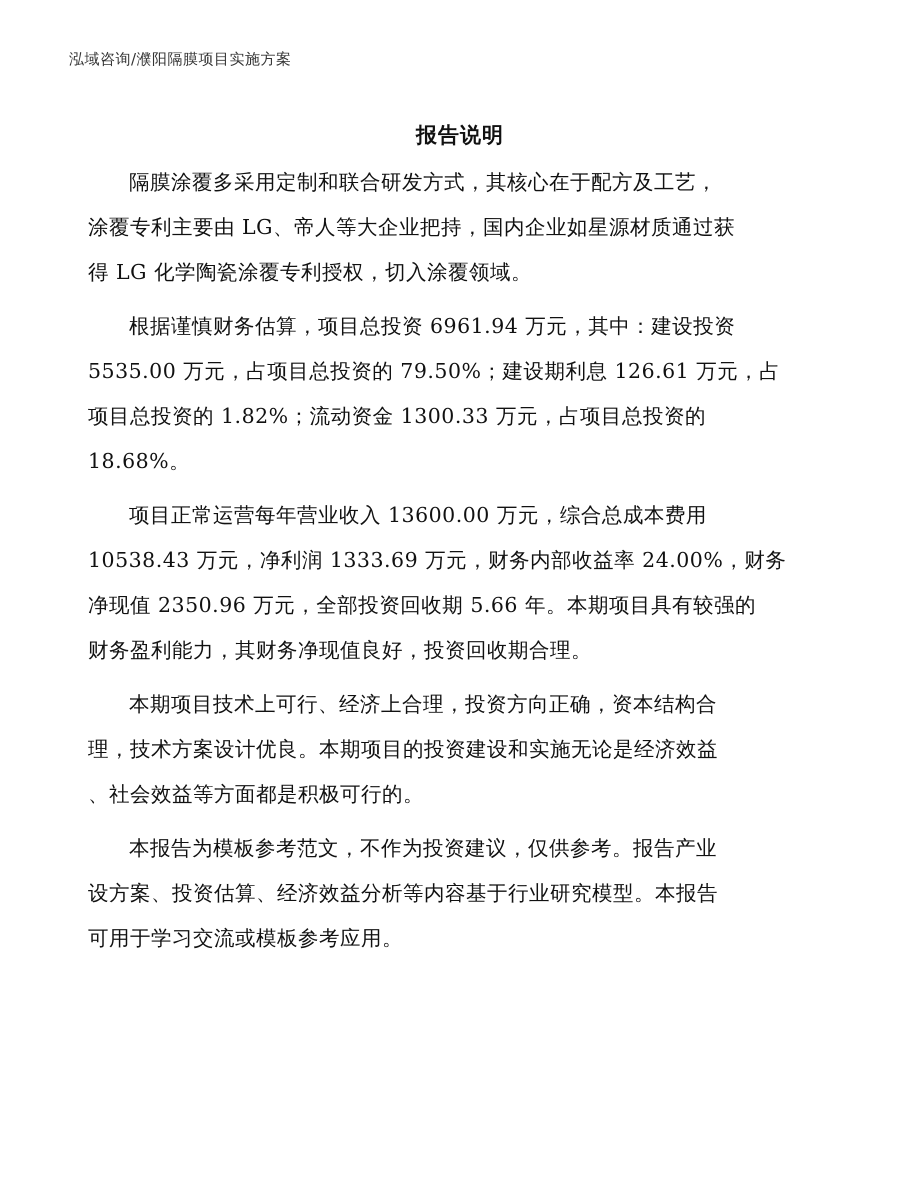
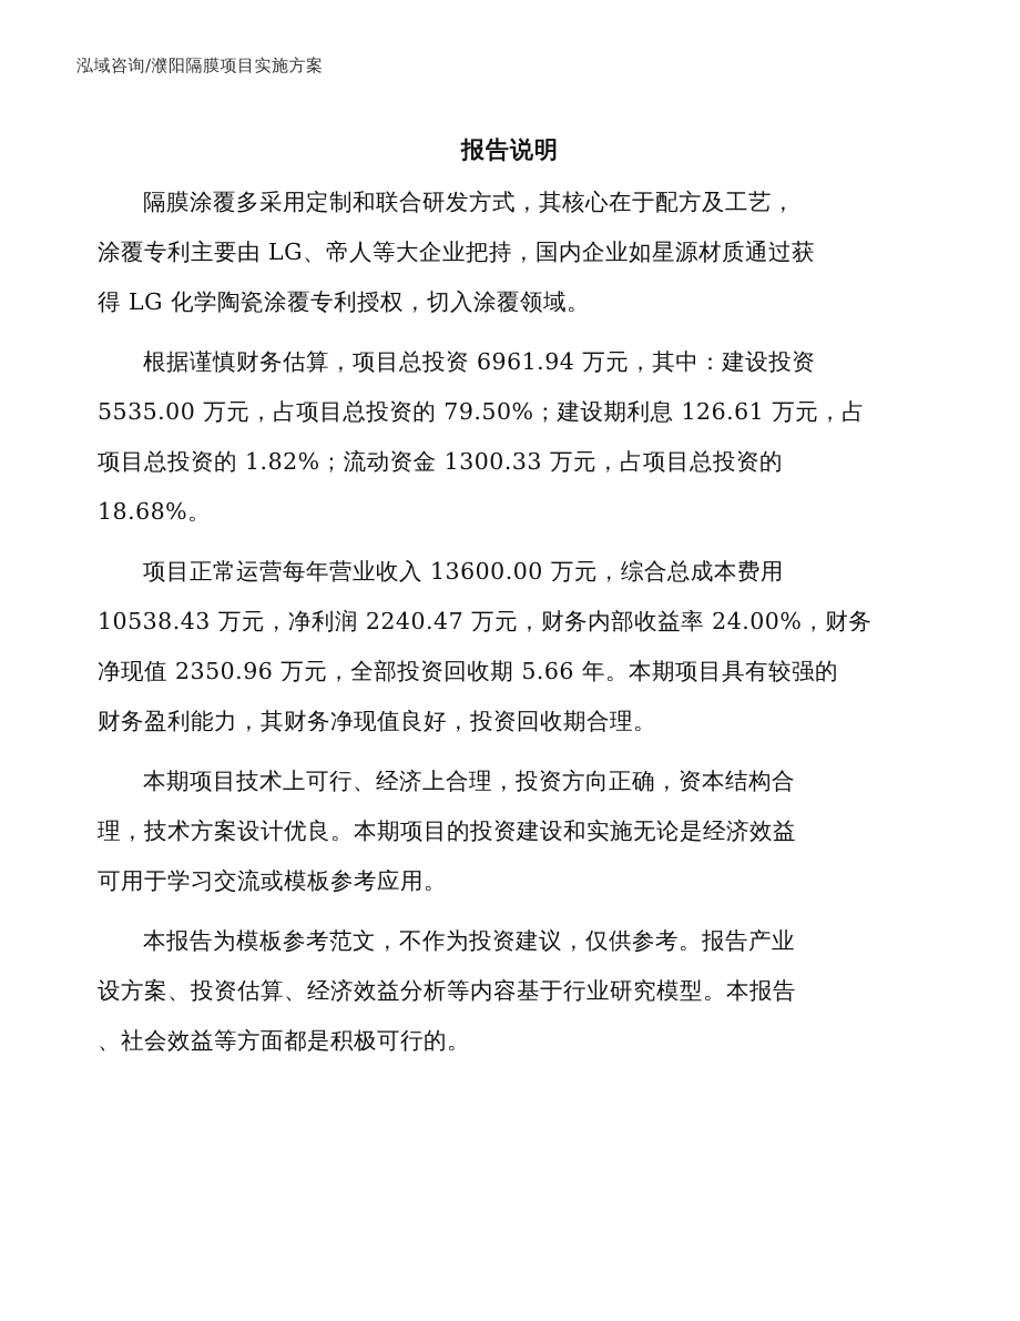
  泓域咨询/濮阳隔膜项目实施方案
  报告说明
  隔膜涂覆多采用定制和联合研发方式，其核心在于配方及工艺，
  涂覆专利主要由 LG、帝人等大企业把持，国内企业如星源材质通过获
  得 LG 化学陶瓷涂覆专利授权，切入涂覆领域。
  根据谨慎财务估算，项目总投资 6961.94 万元，其中：建设投资
  5535.00 万元，占项目总投资的 79.50%；建设期利息 126.61 万元，占
  项目总投资的 1.82%；流动资金 1300.33 万元，占项目总投资的
  18.68%。
  项目正常运营每年营业收入 13600.00 万元，综合总成本费用
- 10538.43 万元，净利润 1333.69 万元，财务内部收益率 24.00%，财务
+ 10538.43 万元，净利润 2240.47 万元，财务内部收益率 24.00%，财务
  净现值 2350.96 万元，全部投资回收期 5.66 年。本期项目具有较强的
  财务盈利能力，其财务净现值良好，投资回收期合理。
  本期项目技术上可行、经济上合理，投资方向正确，资本结构合
  理，技术方案设计优良。本期项目的投资建设和实施无论是经济效益
- 、社会效益等方面都是积极可行的。
+ 可用于学习交流或模板参考应用。
  本报告为模板参考范文，不作为投资建议，仅供参考。报告产业
  设方案、投资估算、经济效益分析等内容基于行业研究模型。本报告
- 可用于学习交流或模板参考应用。
+ 、社会效益等方面都是积极可行的。
